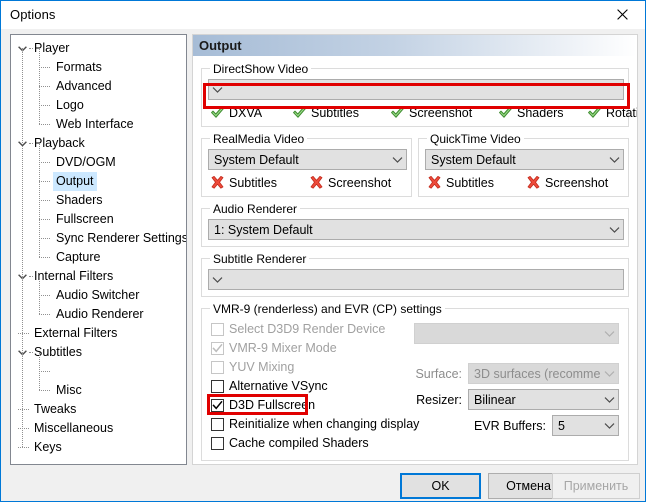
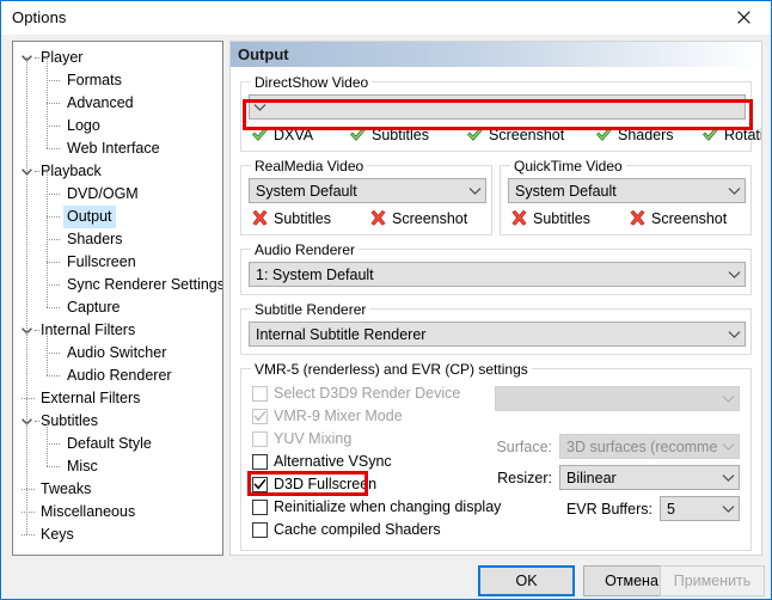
  Options
  Player
  Formats
  Advanced
  Logo
  Web Interface
  Playback
  DVD/OGM
  Output
  Shaders
  Fullscreen
  Sync Renderer Settings
  Capture
  Internal Filters
  Audio Switcher
  Audio Renderer
  External Filters
  Subtitles
+ Default Style
  Misc
  Tweaks
  Miscellaneous
  Keys
  Output
  DirectShow Video
  DXVA
  Subtitles
  Screenshot
  Shaders
  RealMedia Video
  System Default
  Subtitles
  Screenshot
  QuickTime Video
  System Default
  Subtitles
  Screenshot
  Audio Renderer
  1: System Default
  Subtitle Renderer
+ Internal Subtitle Renderer
- VMR-9 (renderless) and EVR (CP) settings
+ VMR-5 (renderless) and EVR (CP) settings
  Select D3D9 Render Device
  VMR-9 Mixer Mode
  YUV Mixing
  Alternative VSync
  D3D Fullscreen
  Reinitialize when changing display
  Cache compiled Shaders
  Surface:
  3D surfaces (recomme
  Resizer:
  Bilinear
  EVR Buffers:
  5
  OK
  Отмена
  Применить
